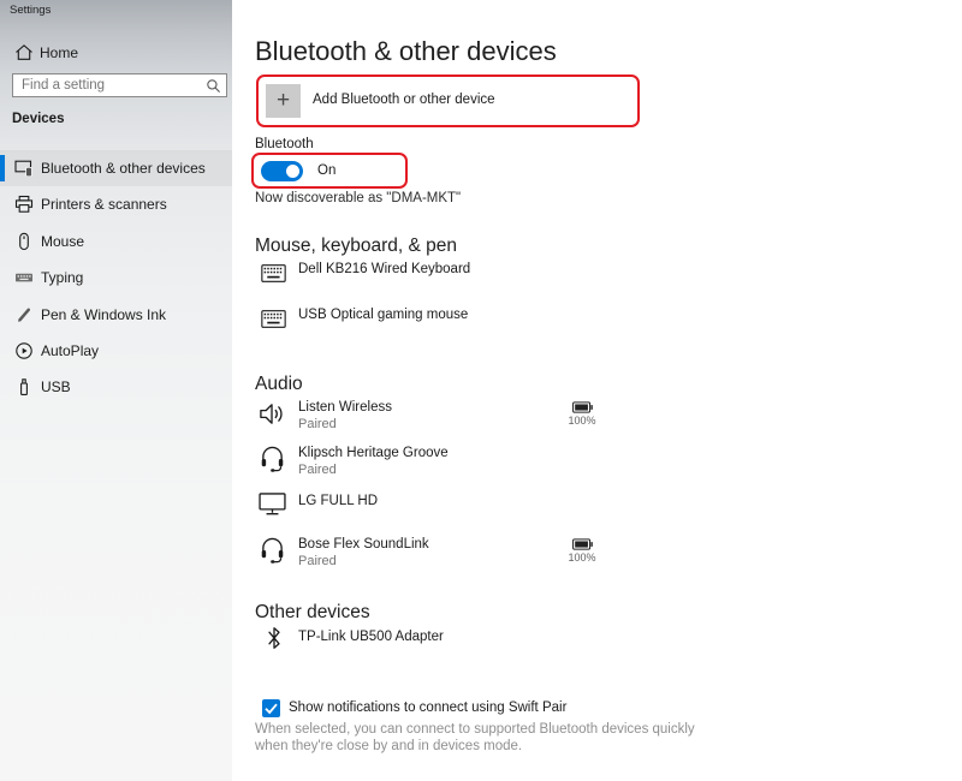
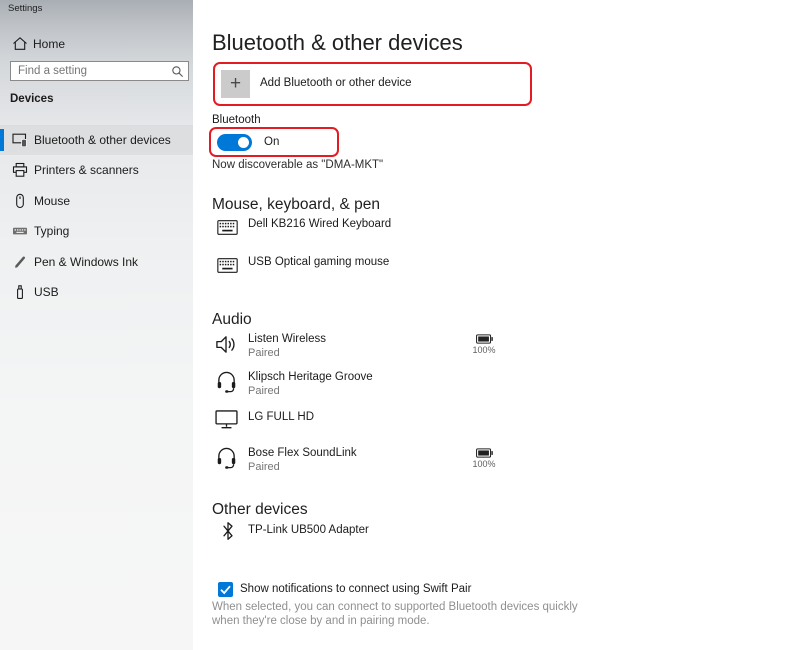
  Settings
  Home
  Find a setting
  Devices
  Bluetooth & other devices
  Printers & scanners
  Mouse
  Typing
  Pen & Windows Ink
- AutoPlay
  USB
  Bluetooth & other devices
  +
  Add Bluetooth or other device
  Bluetooth
  On
  Now discoverable as "DMA-MKT"
  Mouse, keyboard, & pen
  Dell KB216 Wired Keyboard
  USB Optical gaming mouse
  Audio
  Listen Wireless
  Paired
  100%
  Klipsch Heritage Groove
  Paired
  LG FULL HD
  Bose Flex SoundLink
  Paired
  100%
  Other devices
  TP-Link UB500 Adapter
  Show notifications to connect using Swift Pair
  When selected, you can connect to supported Bluetooth devices quickly
- when they're close by and in devices mode.
+ when they're close by and in pairing mode.
